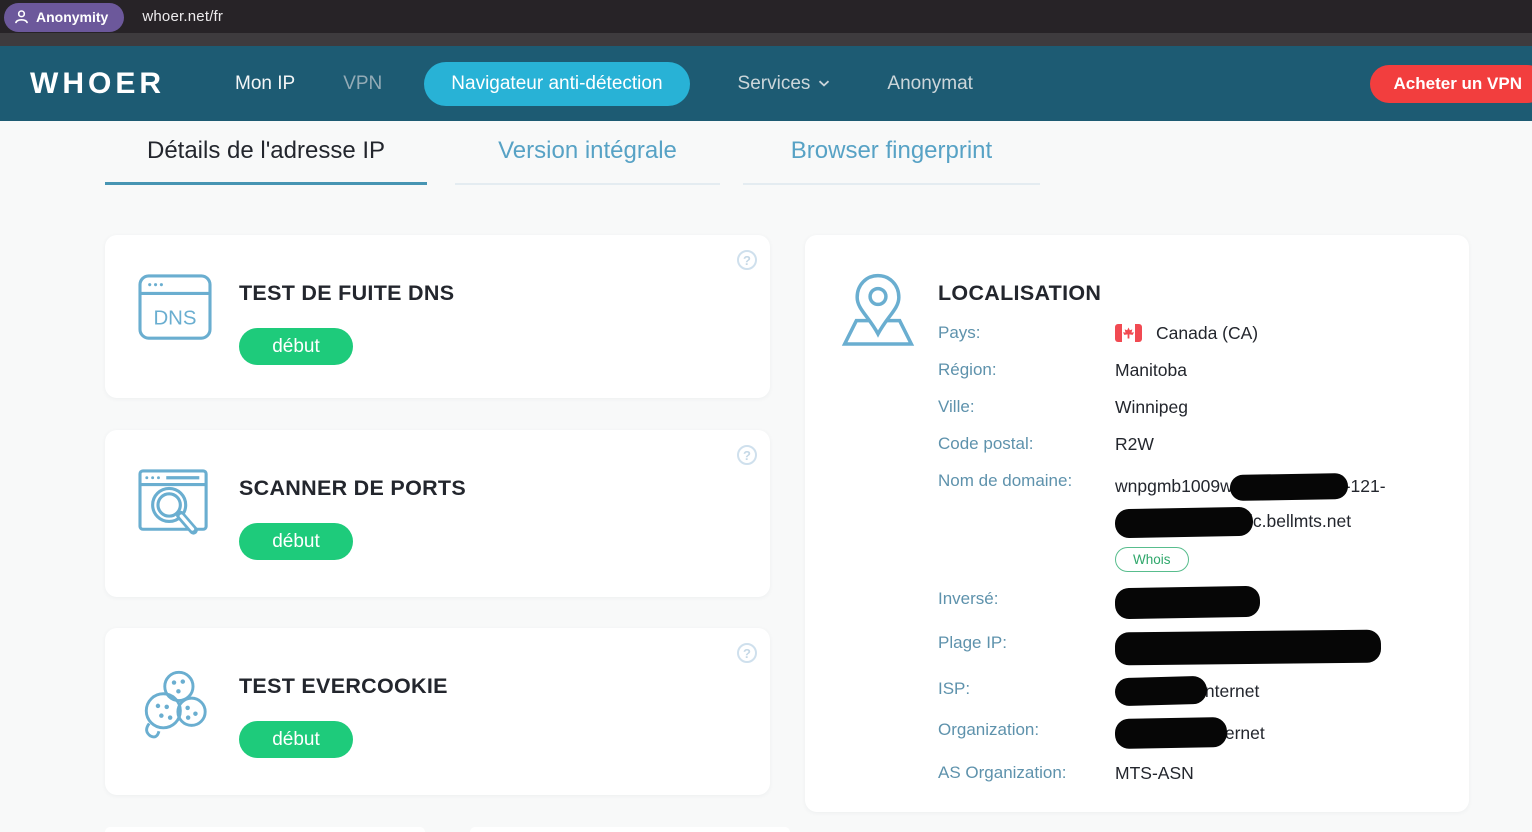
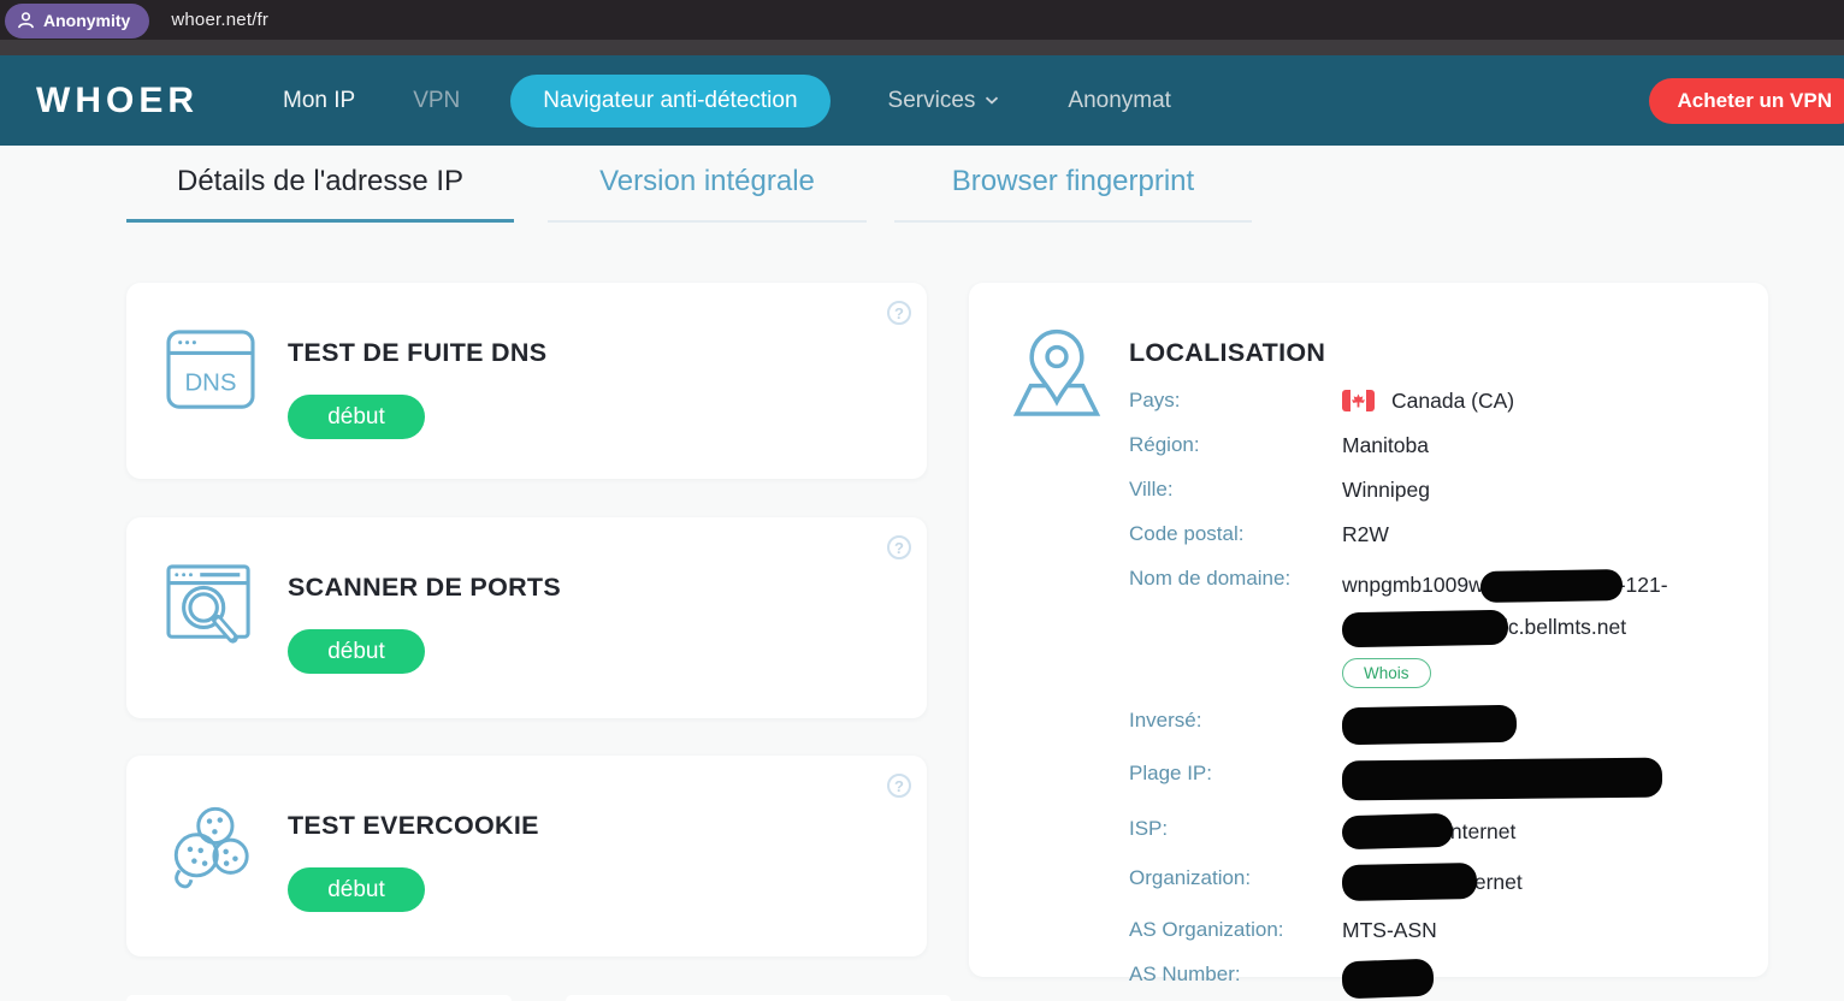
  Anonymity
  whoer.net/fr
  WHOER
  Mon IP
  VPN
  Navigateur anti-détection
  Services
  Anonymat
  Acheter un VPN
  Détails de l'adresse IP
  Version intégrale
  Browser fingerprint
  ?
  DNS
  TEST DE FUITE DNS
  début
  ?
  SCANNER DE PORTS
  début
  ?
  TEST EVERCOOKIE
  début
  LOCALISATION
  Pays:
  Canada (CA)
  Région:
  Manitoba
  Ville:
  Winnipeg
  Code postal:
  R2W
  Nom de domaine:
  wnpgmb1009w 121-
  c.bellmts.net
  Whois
  Inversé:
  Plage IP:
  ISP:
  nternet
  Organization:
  ernet
  AS Organization:
  MTS-ASN
+ AS Number:
